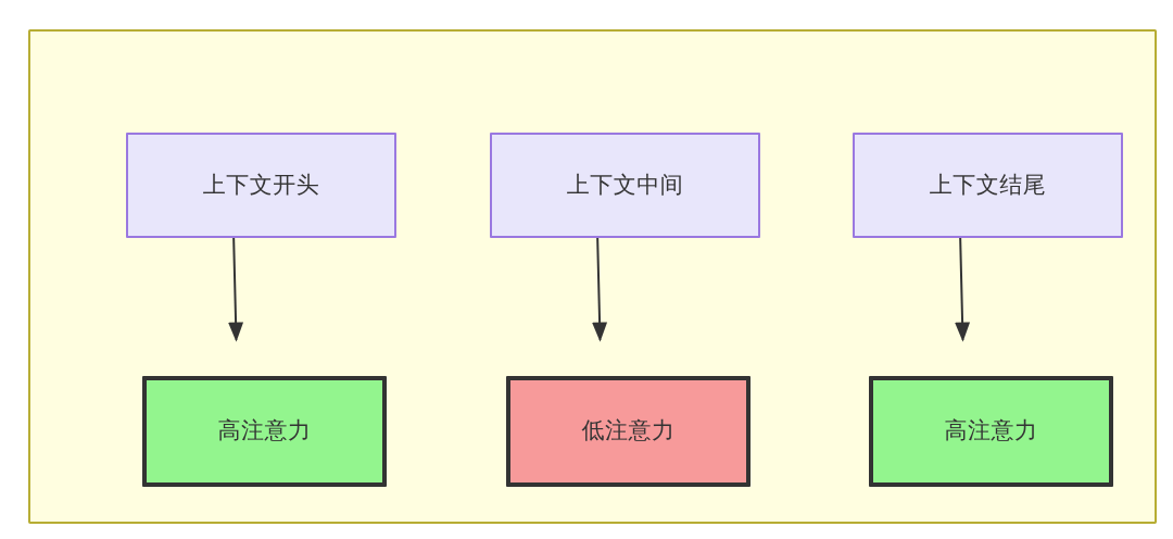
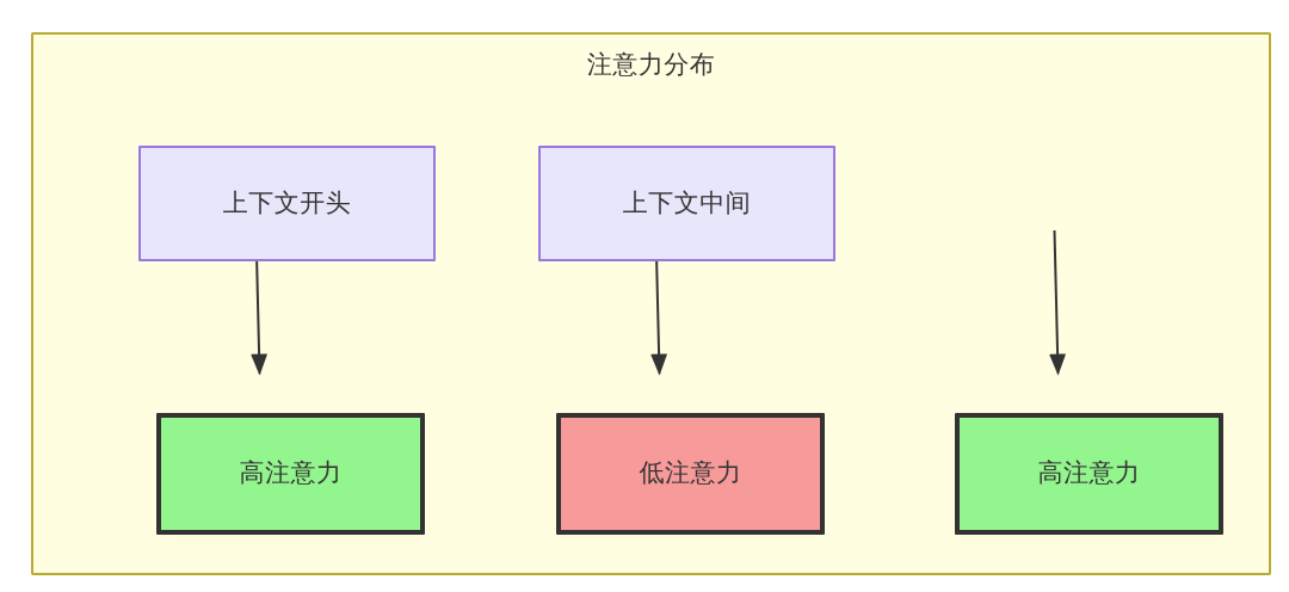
+ 注意力分布
  上下文开头
  上下文中间
- 上下文结尾
  高注意力
  低注意力
  高注意力
